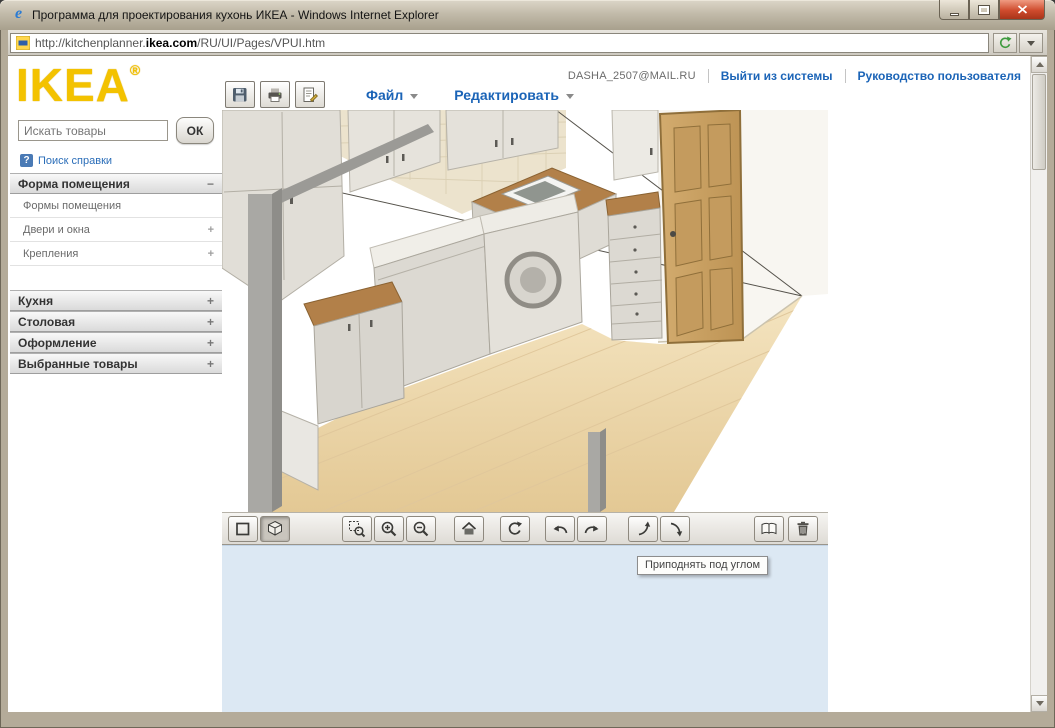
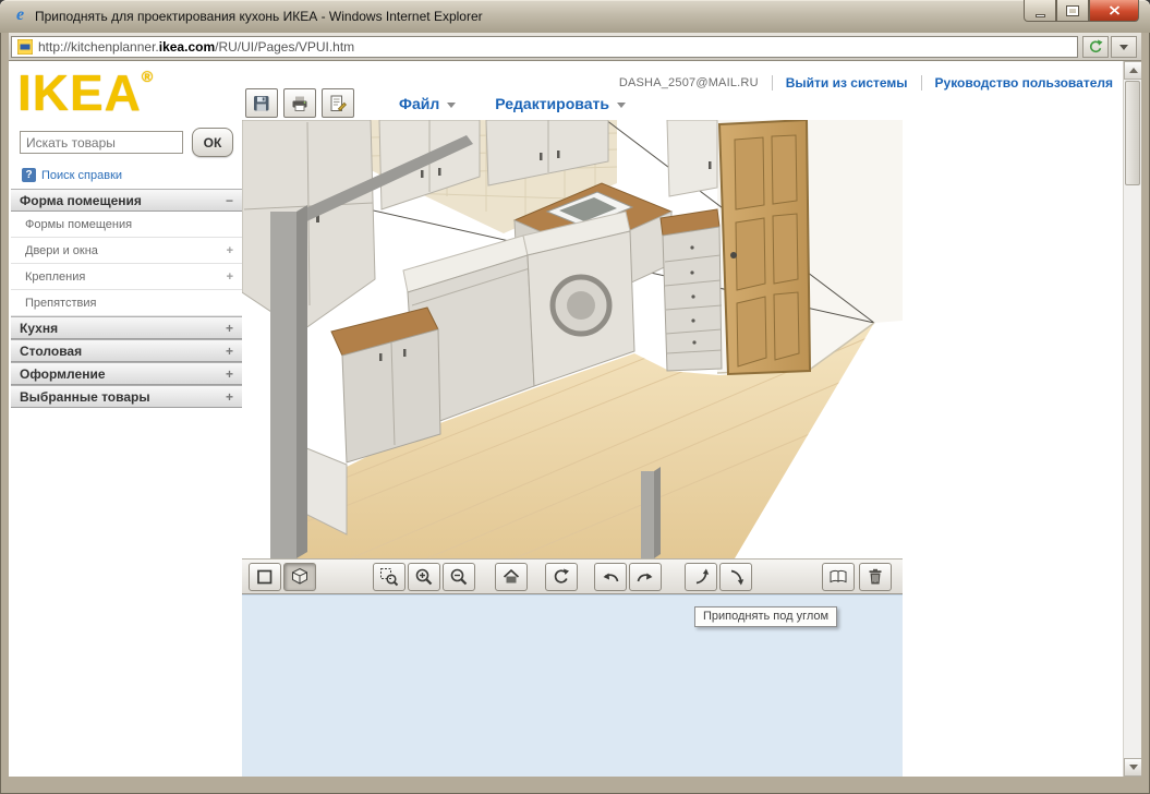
  e
- Программа для проектирования кухонь ИКЕА - Windows Internet Explorer
+ Приподнять для проектирования кухонь ИКЕА - Windows Internet Explorer
  http://kitchenplanner.ikea.com/RU/UI/Pages/VPUI.htm
  IKEA®
  Файл
  Редактировать
  DASHA_2507@MAIL.RU
  Выйти из системы
  Руководство пользователя
  Искать товары
  ОК
  ?
  Поиск справки
  Форма помещения
  −
  Формы помещения
  Двери и окна
  +
  Крепления
  +
+ Препятствия
  Кухня
  +
  Столовая
  +
  Оформление
  +
  Выбранные товары
  +
  Приподнять под углом
